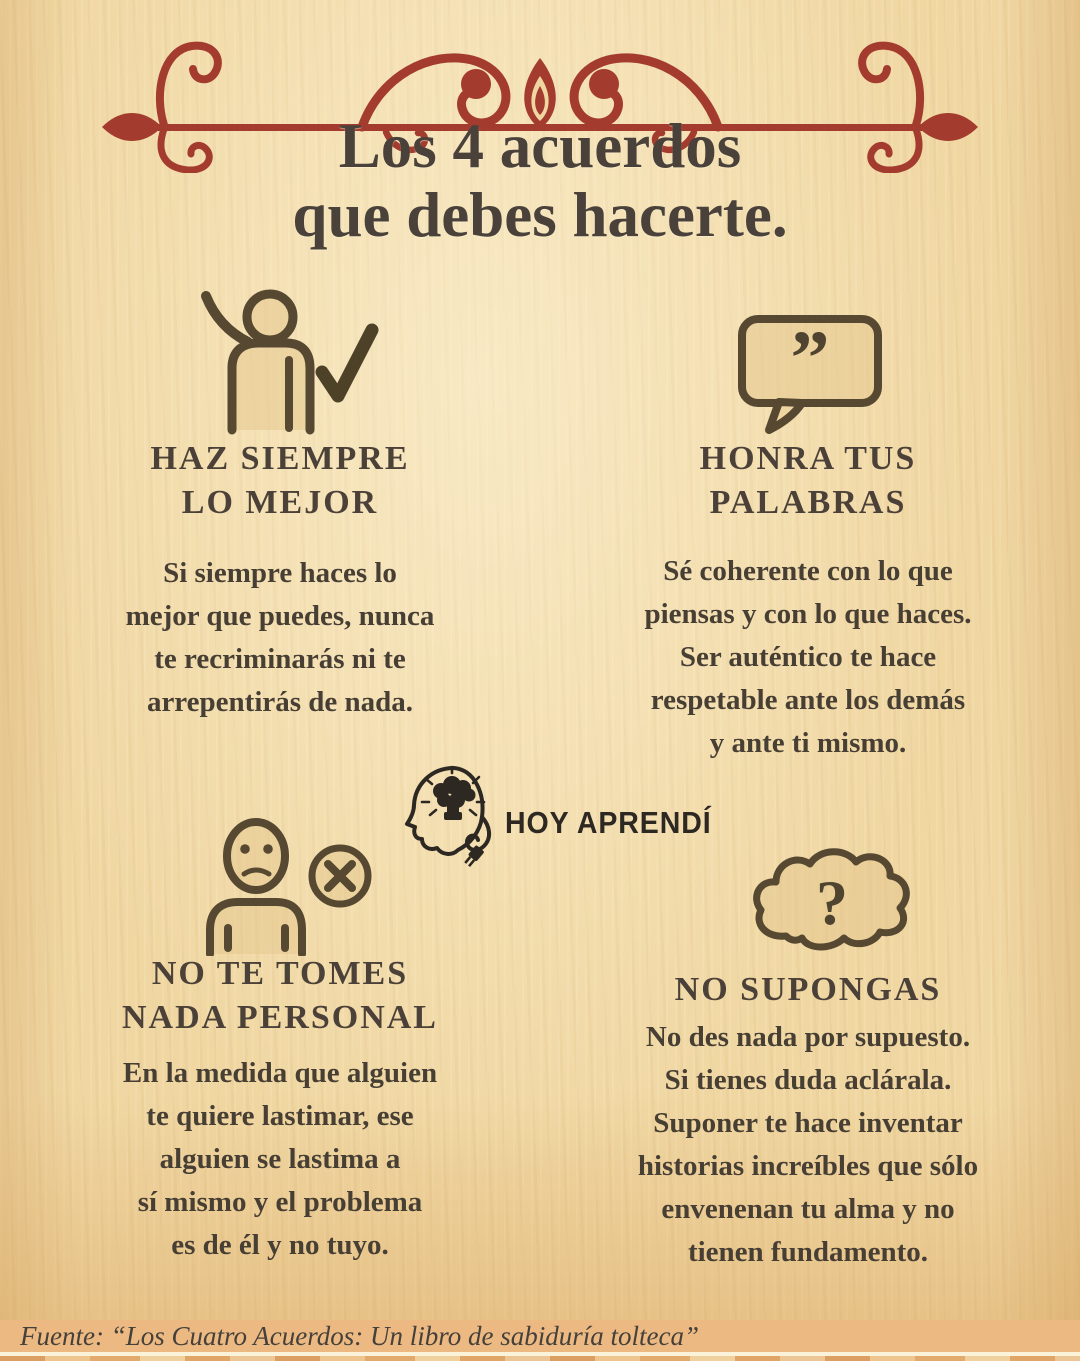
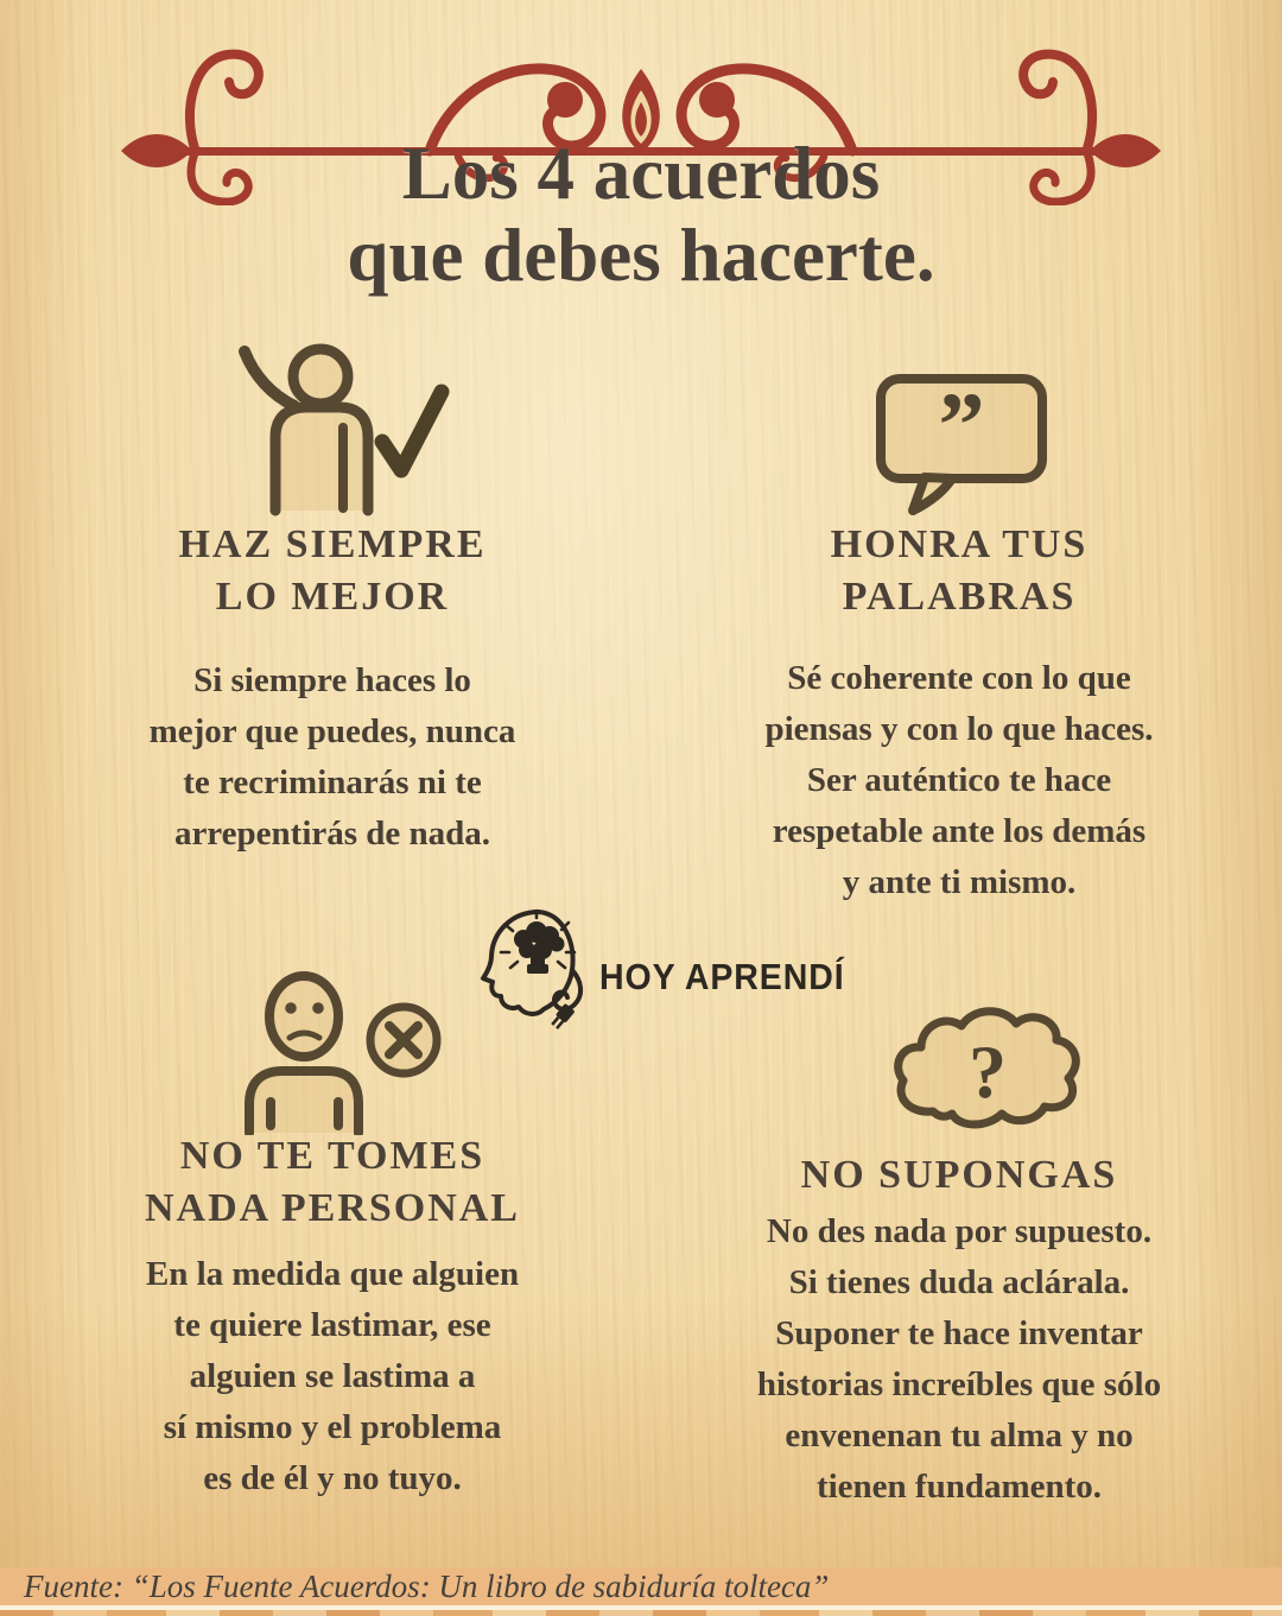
  Los 4 acuerdos
  que debes hacerte.
  HAZ SIEMPRE
  LO MEJOR
  Si siempre haces lo
  mejor que puedes, nunca
  te recriminarás ni te
  arrepentirás de nada.
  ”
  HONRA TUS
  PALABRAS
  Sé coherente con lo que
  piensas y con lo que haces.
  Ser auténtico te hace
  respetable ante los demás
  y ante ti mismo.
  HOY APRENDÍ
  NO TE TOMES
  NADA PERSONAL
  En la medida que alguien
  te quiere lastimar, ese
  alguien se lastima a
  sí mismo y el problema
  es de él y no tuyo.
  ?
  NO SUPONGAS
  No des nada por supuesto.
  Si tienes duda aclárala.
  Suponer te hace inventar
  historias increíbles que sólo
  envenenan tu alma y no
  tienen fundamento.
- Fuente: “Los Cuatro Acuerdos: Un libro de sabiduría tolteca”
+ Fuente: “Los Fuente Acuerdos: Un libro de sabiduría tolteca”
